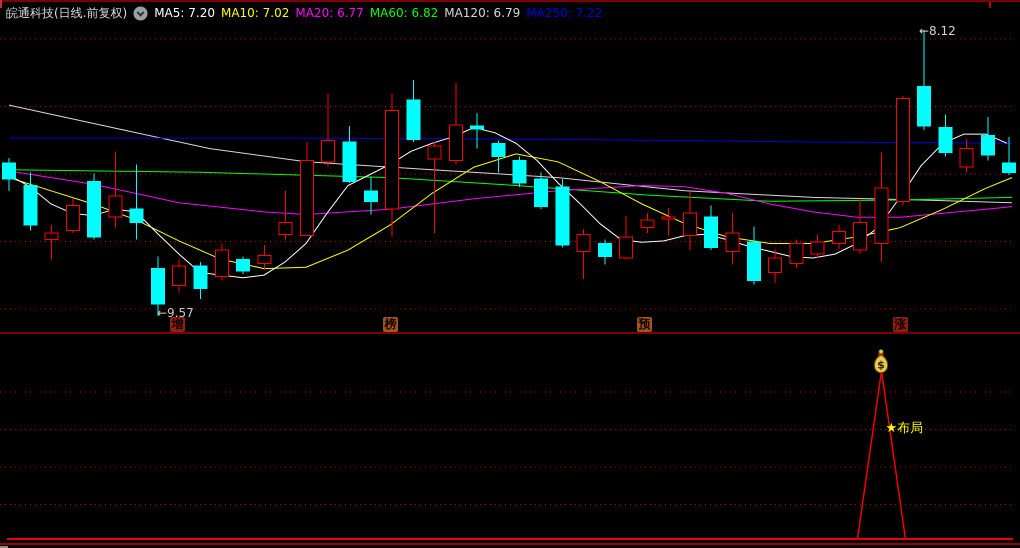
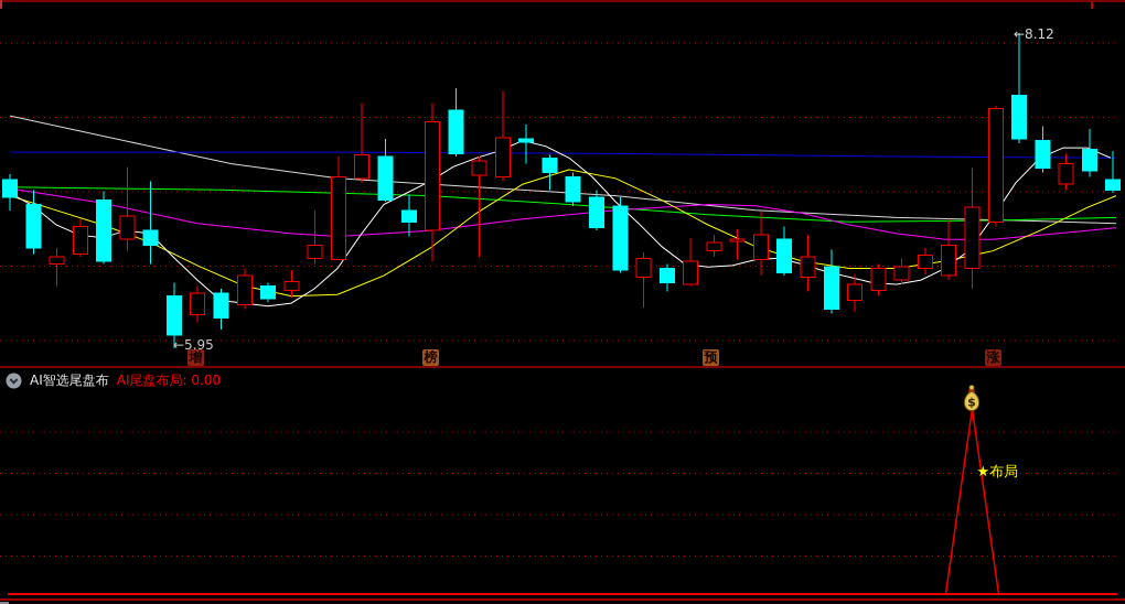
- 皖通科技(日线.前复权)
- MA5: 7.20
- MA10: 7.02
- MA20: 6.77
- MA60: 6.82
- MA120: 6.79
- MA250: 7.22
  增
  榜
  预
  涨
  ←8.12
- ←9.57
+ ←5.95
+ AI智选尾盘布
+ AI尾盘布局: 0.00
  $
  ★布局
